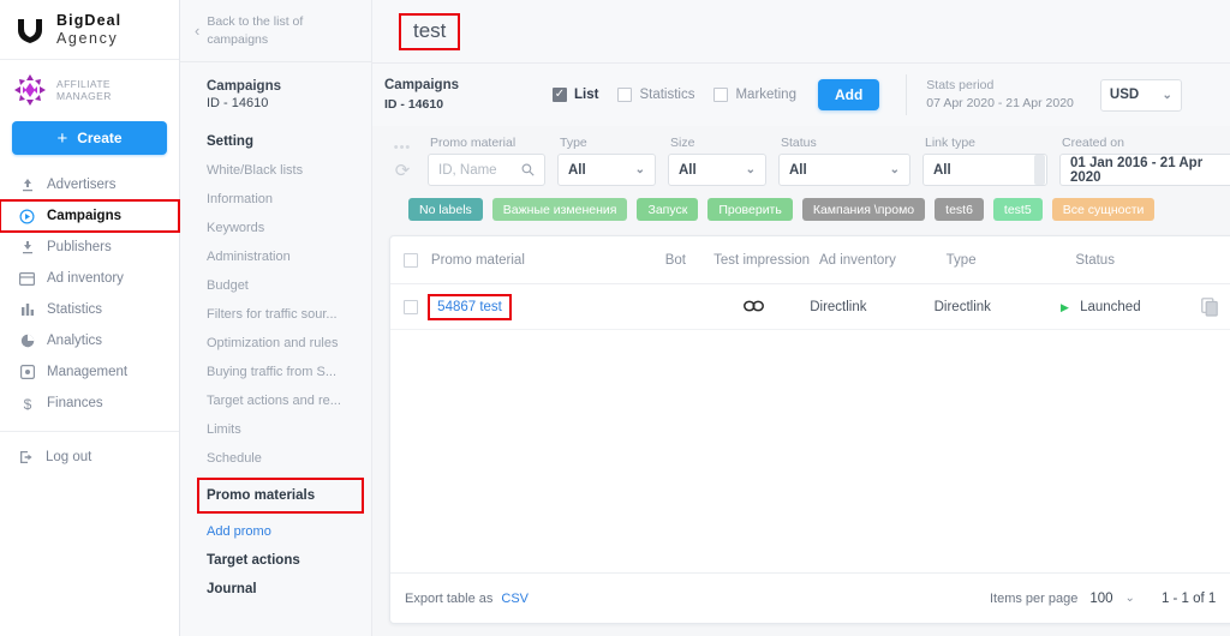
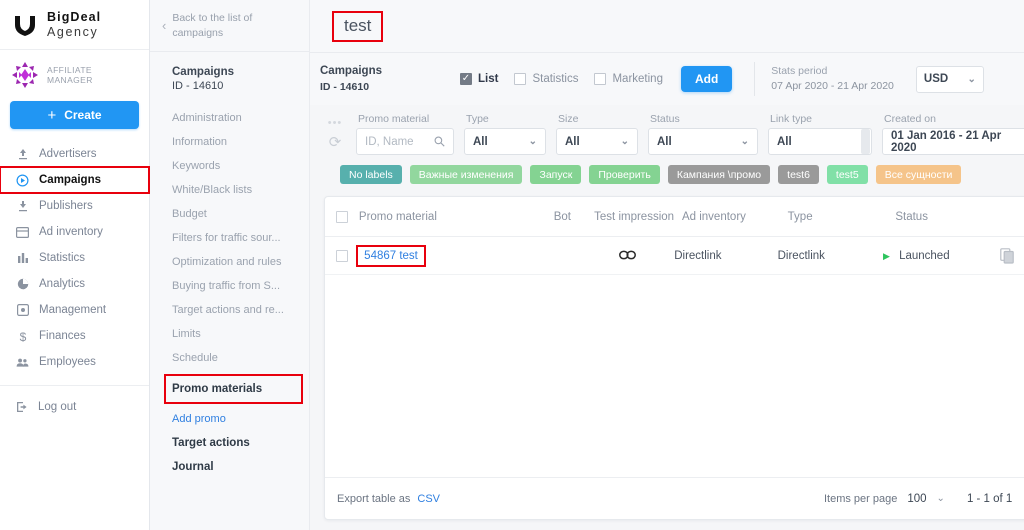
  BigDeal
  Agency
  AFFILIATE MANAGER
  +
  Create
  Advertisers
  Campaigns
  Publishers
  Ad inventory
  Statistics
  Analytics
  Management
  $
  Finances
+ Employees
  Log out
  ‹
  Back to the list of campaigns
  Campaigns
  ID - 14610
- Setting
- White/Black lists
+ Administration
  Information
  Keywords
- Administration
+ White/Black lists
  Budget
  Filters for traffic sour...
  Optimization and rules
  Buying traffic from S...
  Target actions and re...
  Limits
  Schedule
  Promo materials
  Add promo
  Target actions
  Journal
  test
  Campaigns
  ID - 14610
  List
  Statistics
  Marketing
  Add
  Stats period
  07 Apr 2020 - 21 Apr 2020
  USD
  ⌄
  •••
  ⟳
  Promo material
  ID, Name
  Type
  All
  ⌄
  Size
  All
  ⌄
  Status
  All
  ⌄
  Link type
  All
  Created on
  01 Jan 2016 - 21 Apr 2020
  No labels
  Важные изменения
  Запуск
  Проверить
  Кампания \промо
  test6
  test5
  Все сущности
  Promo material
  Bot
  Test impression
  Ad inventory
  Type
  Status
  54867 test
  Directlink
  Directlink
  ▶ Launched
  Export table as
  CSV
  Items per page
  100
  ⌄
  1 - 1 of 1
